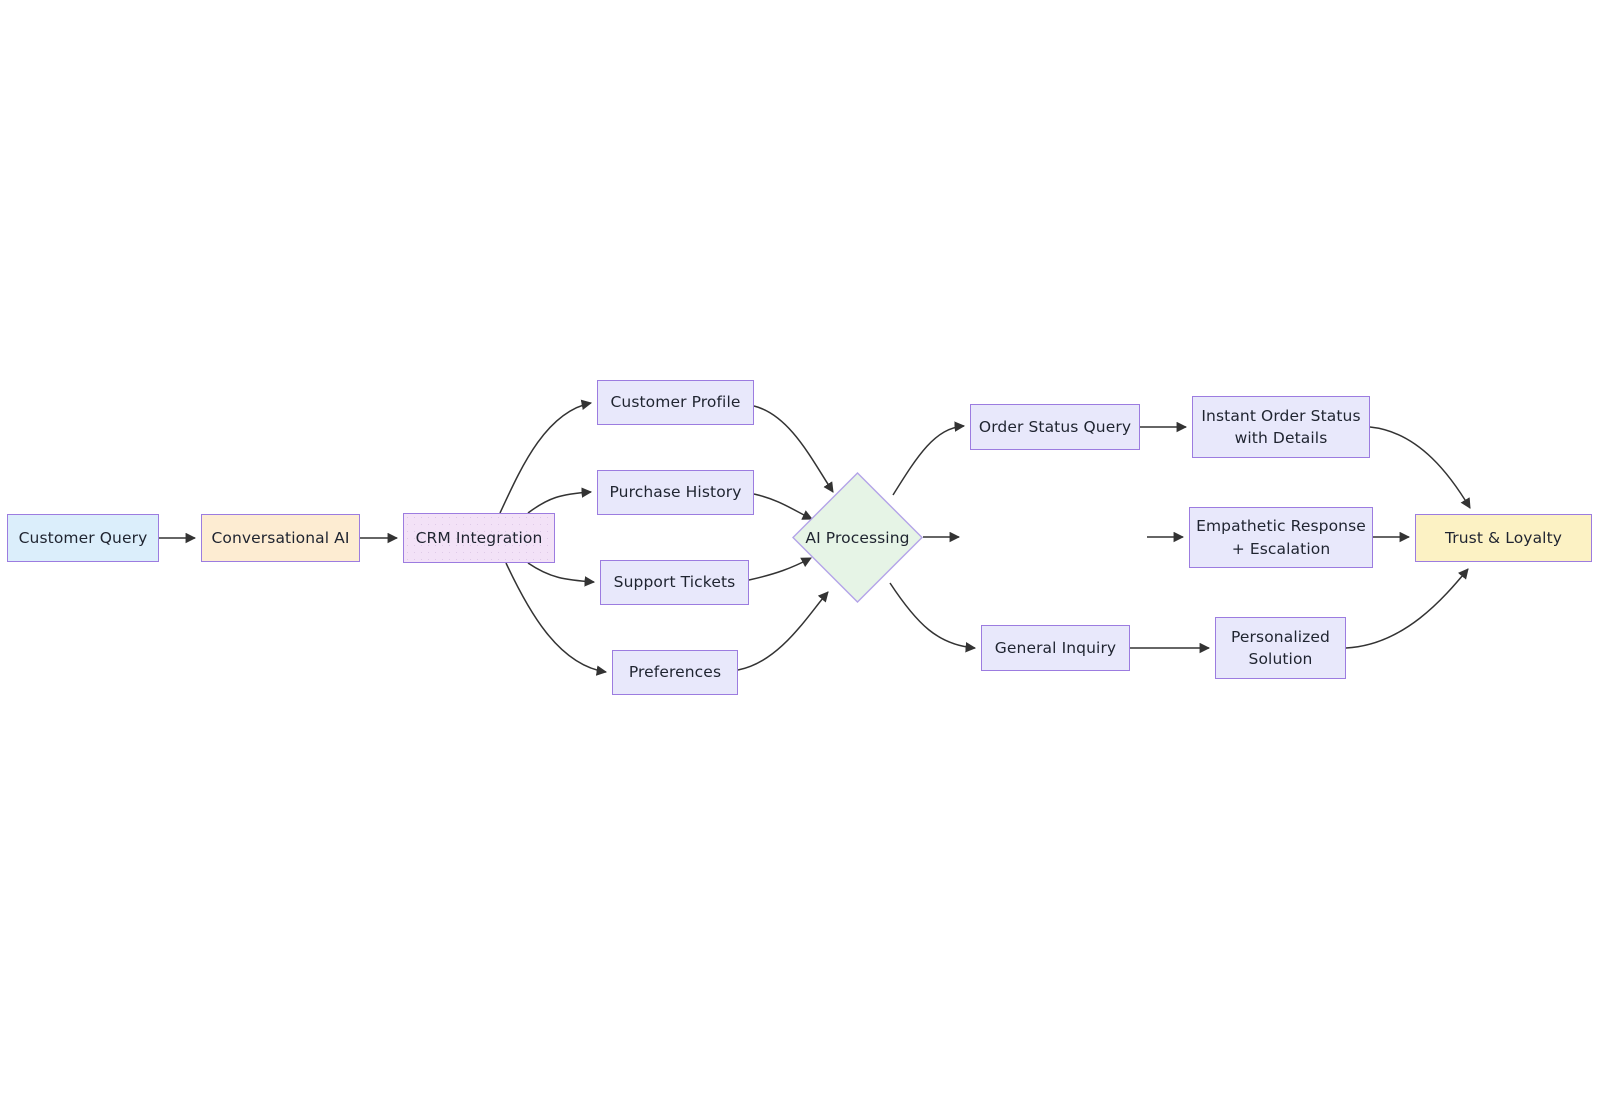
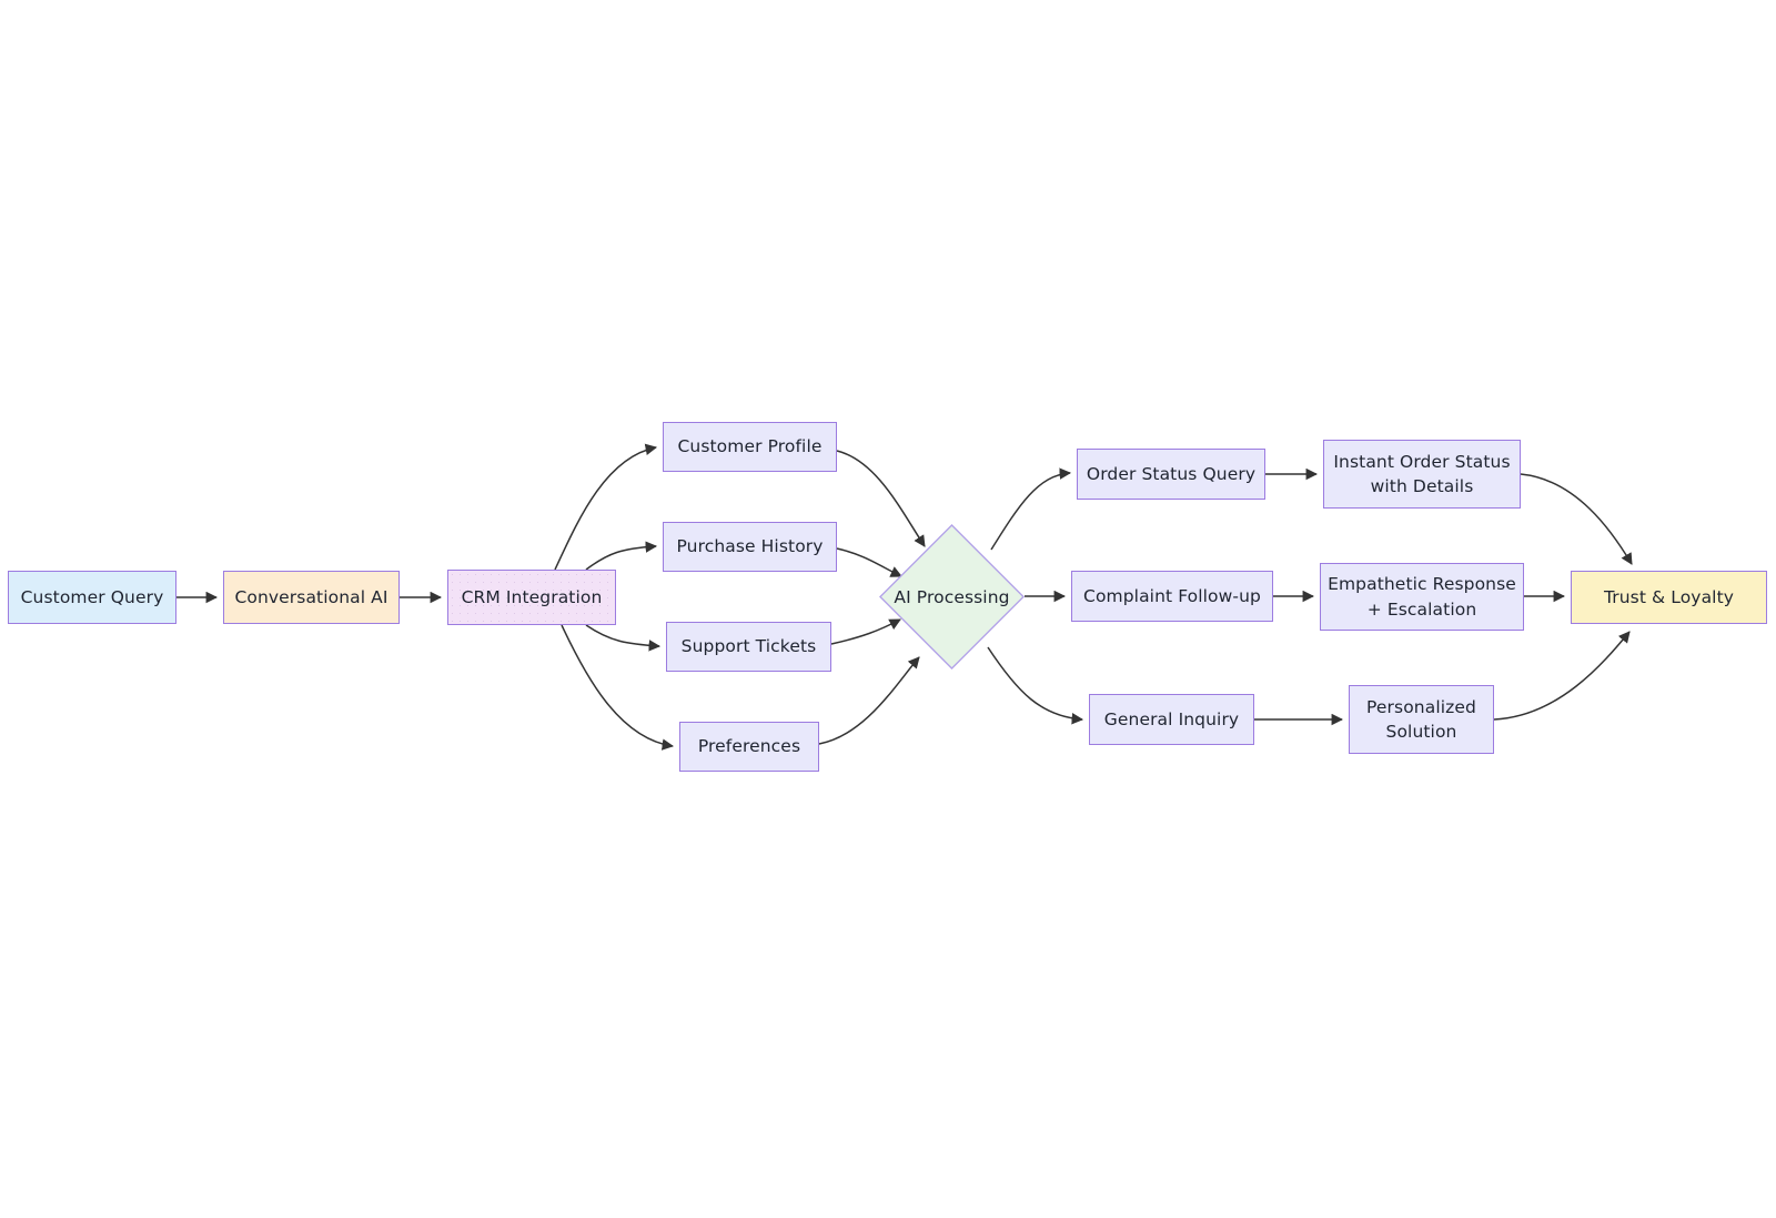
  Customer Query
  Conversational AI
  CRM Integration
  Customer Profile
  Purchase History
  Support Tickets
  Preferences
  AI Processing
  Order Status Query
+ Complaint Follow-up
  General Inquiry
  Instant Order Status
  with Details
  Empathetic Response
  + Escalation
  Personalized
  Solution
  Trust & Loyalty
